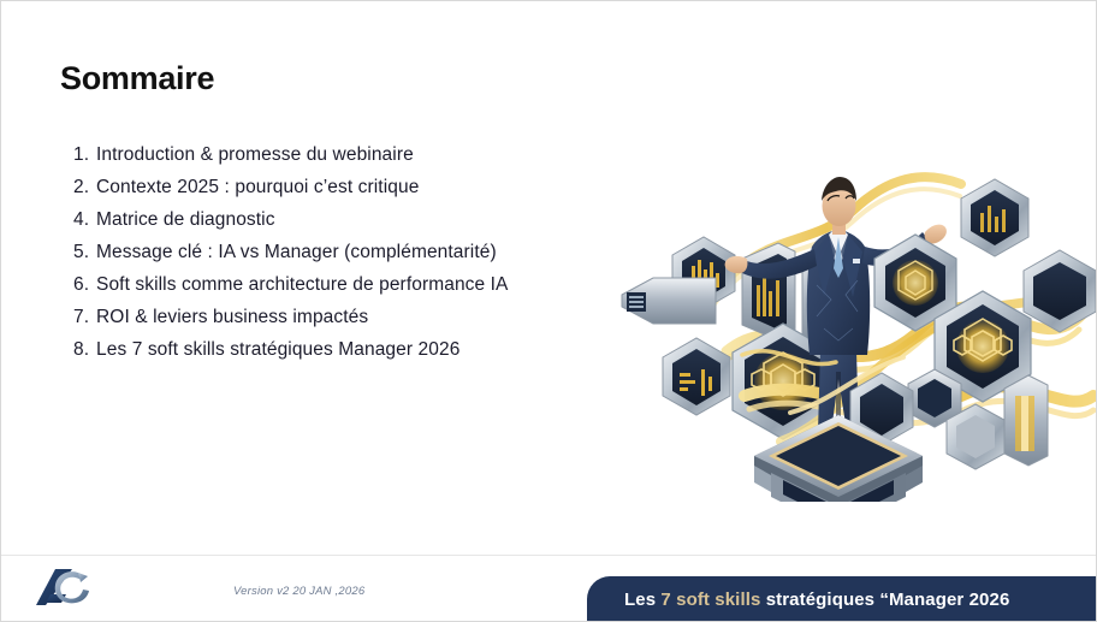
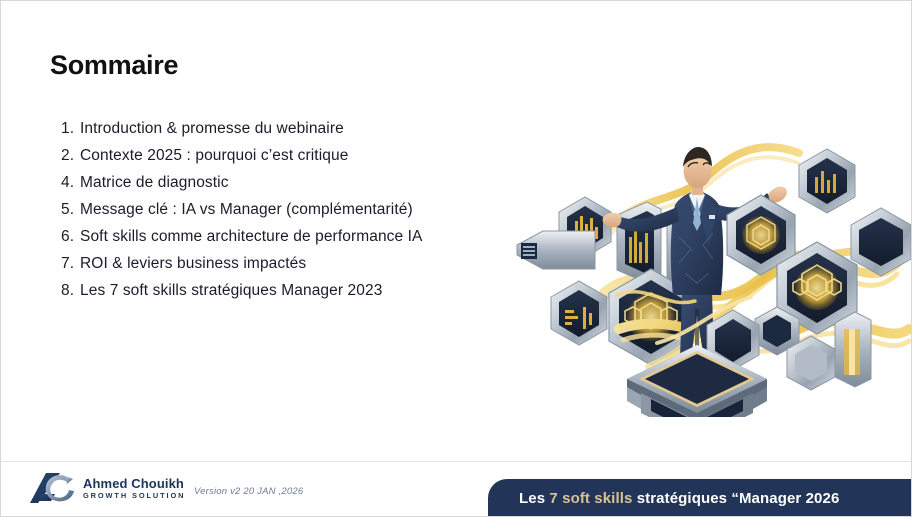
  Sommaire
  1.
  Introduction & promesse du webinaire
  2.
  Contexte 2025 : pourquoi c’est critique
  4.
  Matrice de diagnostic
  5.
  Message clé : IA vs Manager (complémentarité)
  6.
  Soft skills comme architecture de performance IA
  7.
  ROI & leviers business impactés
  8.
- Les 7 soft skills stratégiques Manager 2026
+ Les 7 soft skills stratégiques Manager 2023
+ Ahmed Chouikh
+ GROWTH SOLUTION
  Version v2 20 JAN ,2026
  Les 7 soft skills stratégiques “Manager 2026
